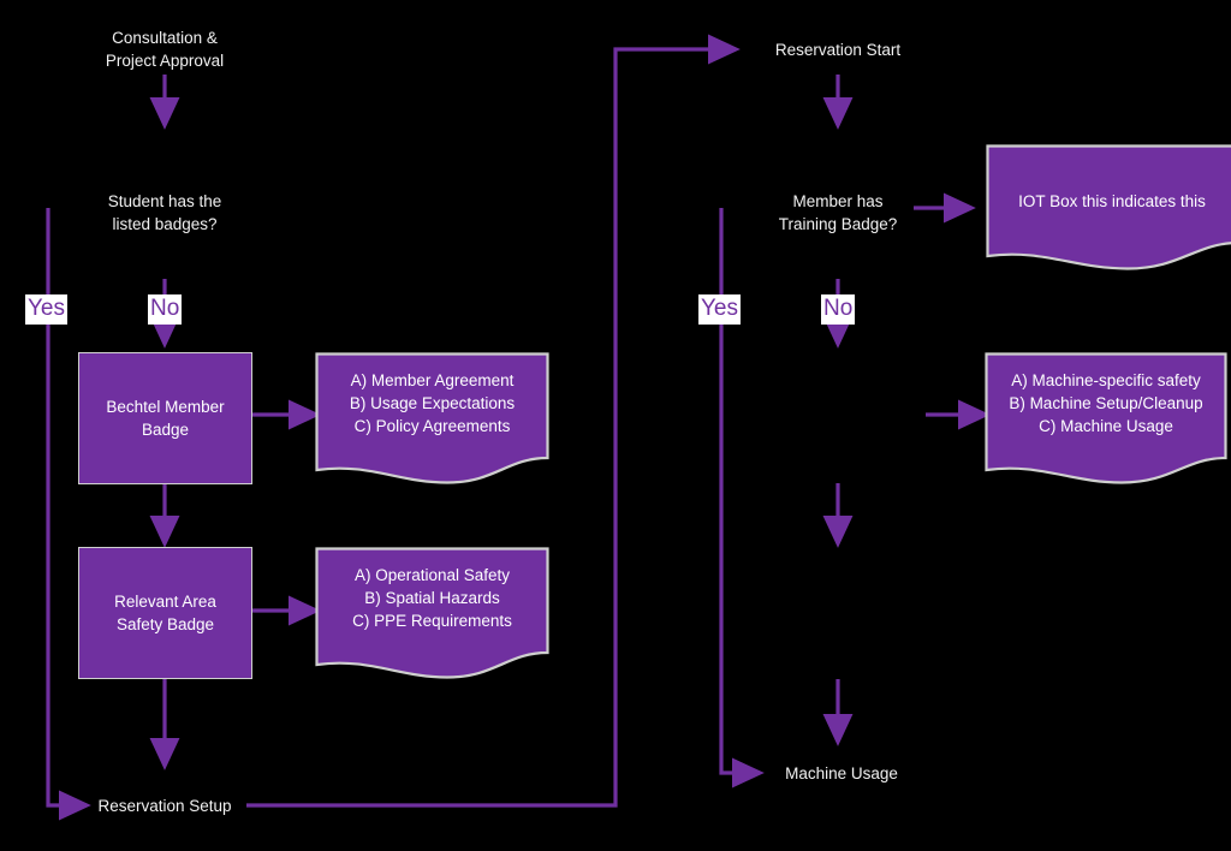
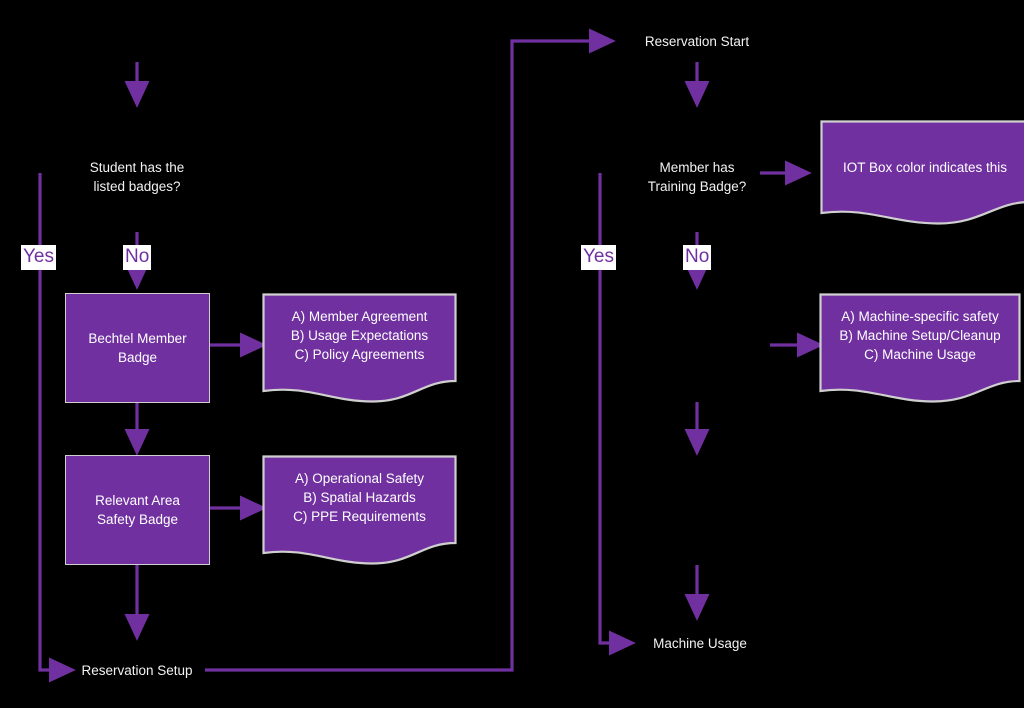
- Consultation &
- Project Approval
  Student has the
  listed badges?
  Yes
  No
  Bechtel Member
  Badge
  A) Member Agreement
  B) Usage Expectations
  C) Policy Agreements
  Relevant Area
  Safety Badge
  A) Operational Safety
  B) Spatial Hazards
  C) PPE Requirements
  Reservation Setup
  Reservation Start
  Member has
  Training Badge?
  Yes
  No
- IOT Box this indicates this
+ IOT Box color indicates this
  A) Machine-specific safety
  B) Machine Setup/Cleanup
  C) Machine Usage
  Machine Usage
